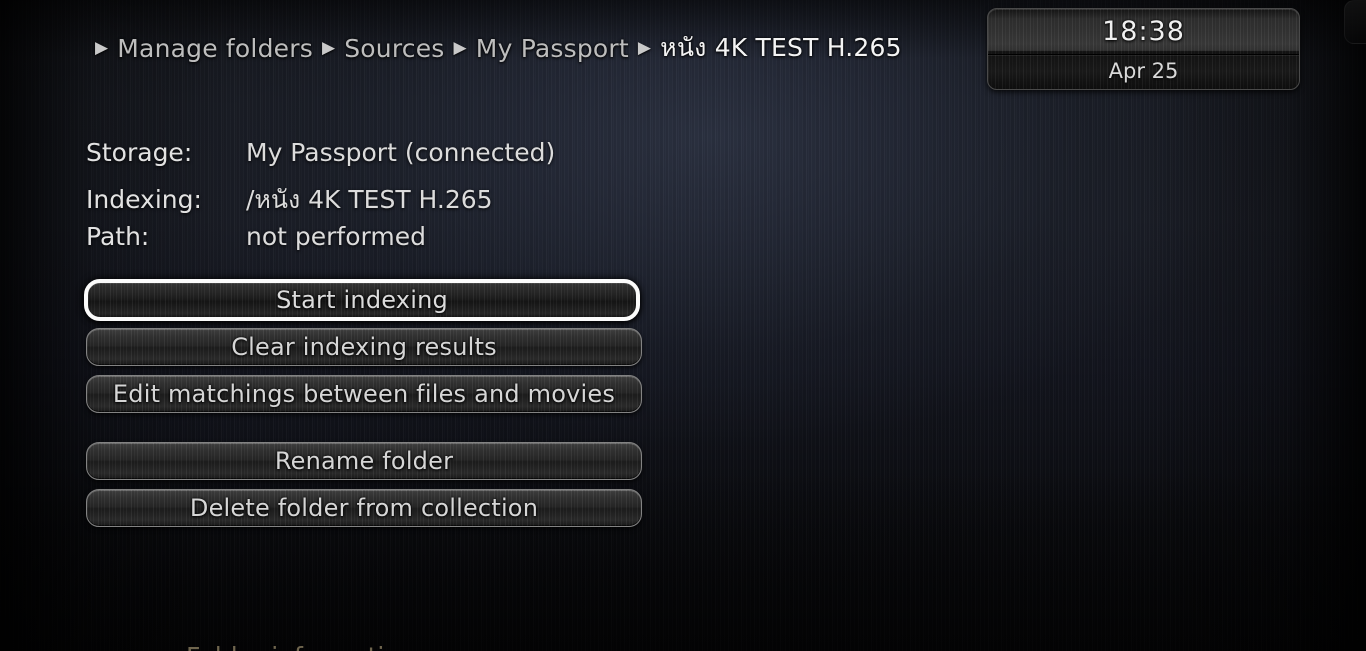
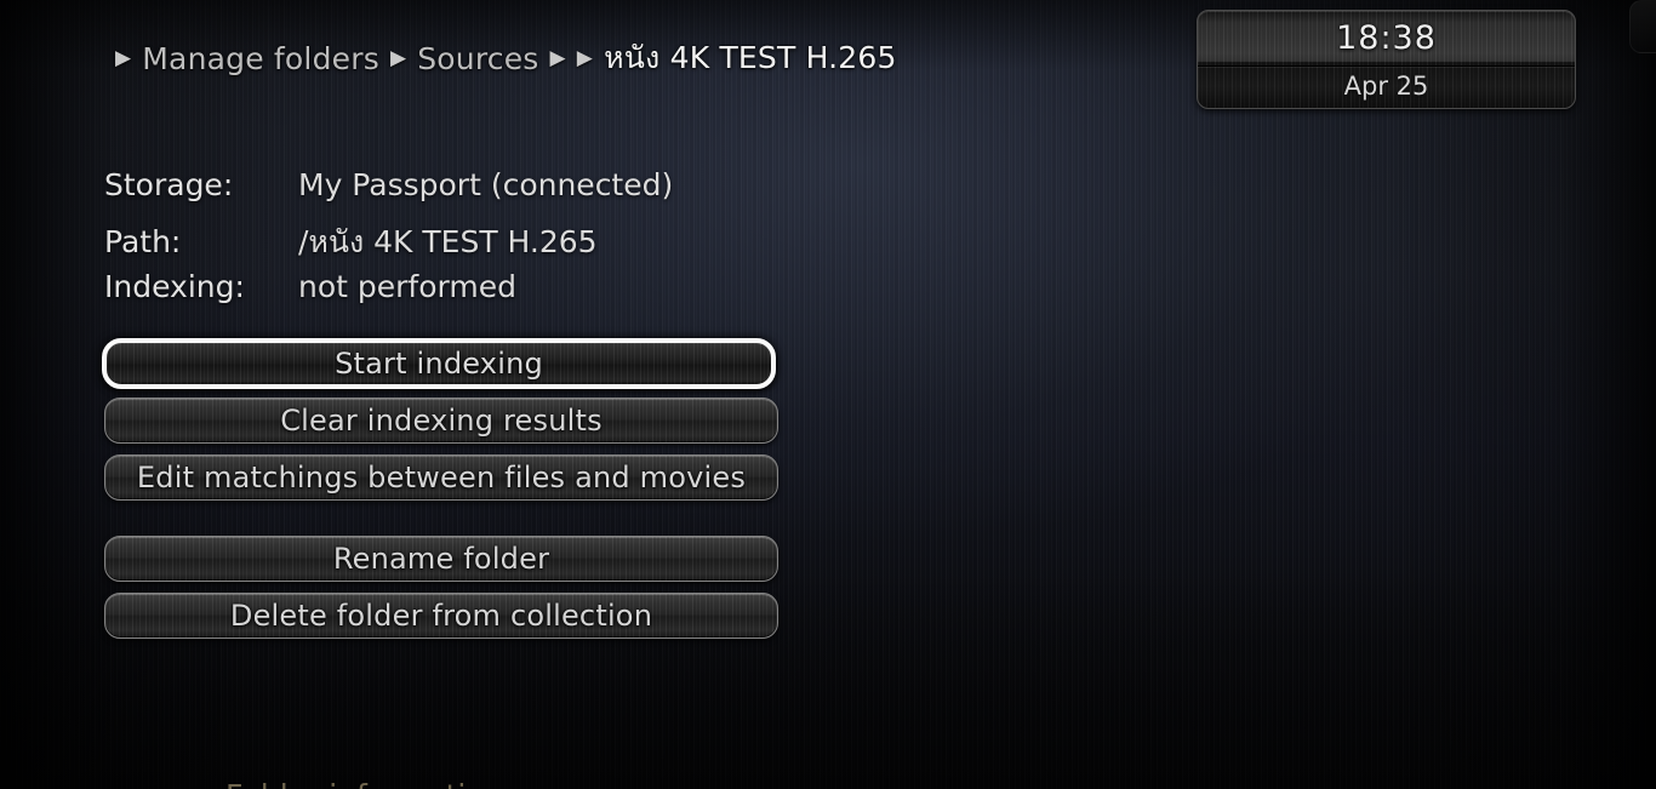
  ▶
  Manage folders
  ▶
  Sources
  ▶
- My Passport
  ▶
  หนัง 4K TEST H.265
  18:38
  Apr 25
  Storage:
  My Passport (connected)
- Indexing:
+ Path:
  /หนัง 4K TEST H.265
- Path:
+ Indexing:
  not performed
  Start indexing
  Clear indexing results
  Edit matchings between files and movies
  Rename folder
  Delete folder from collection
